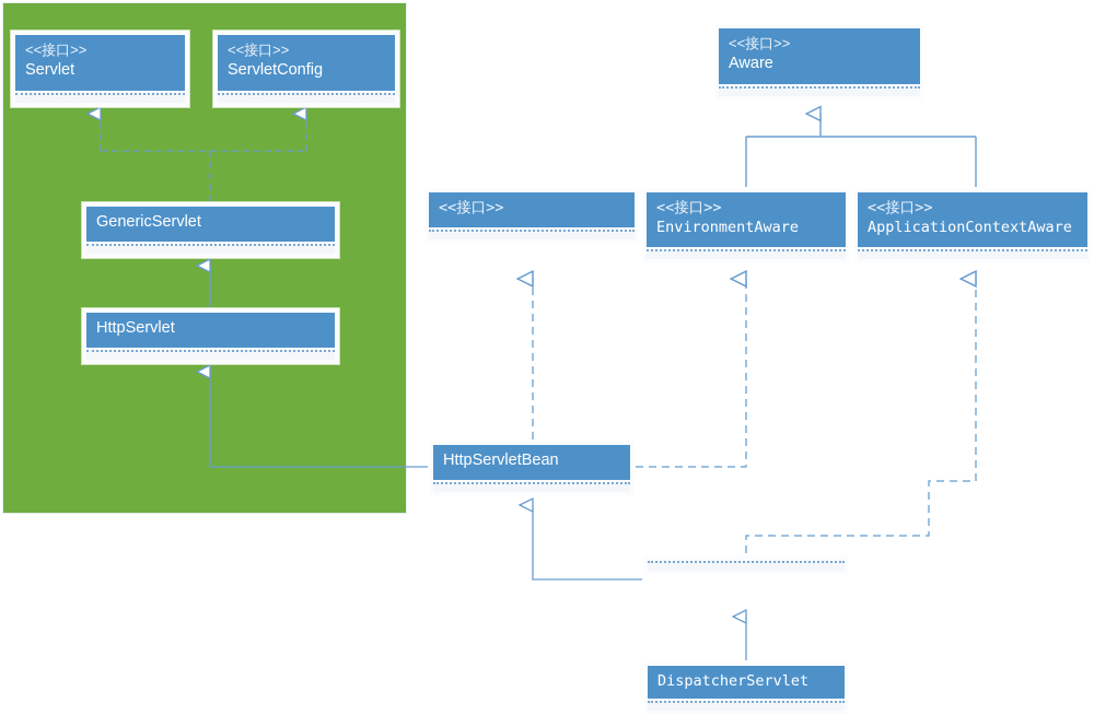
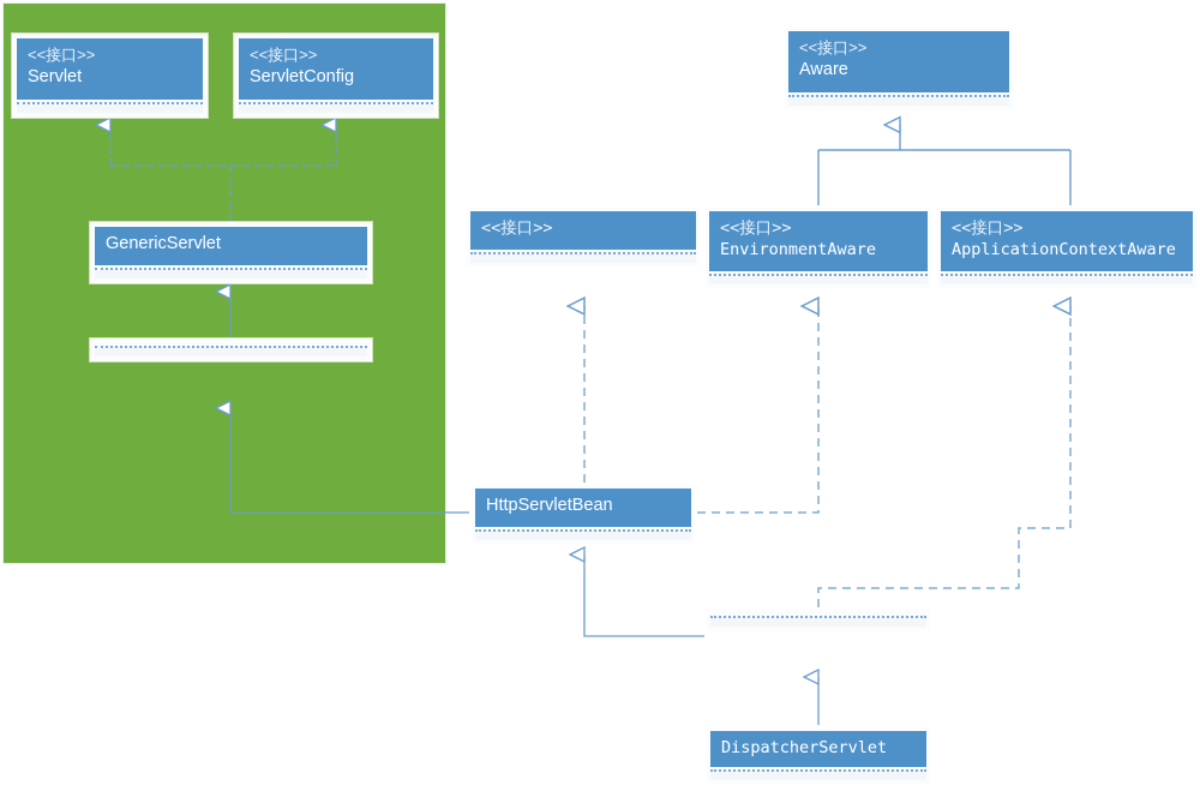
  <<接口>>
  Servlet
  <<接口>>
  ServletConfig
  GenericServlet
- HttpServlet
  <<接口>>
  Aware
  <<接口>>
  <<接口>>
  EnvironmentAware
  <<接口>>
  ApplicationContextAware
  HttpServletBean
  DispatcherServlet
